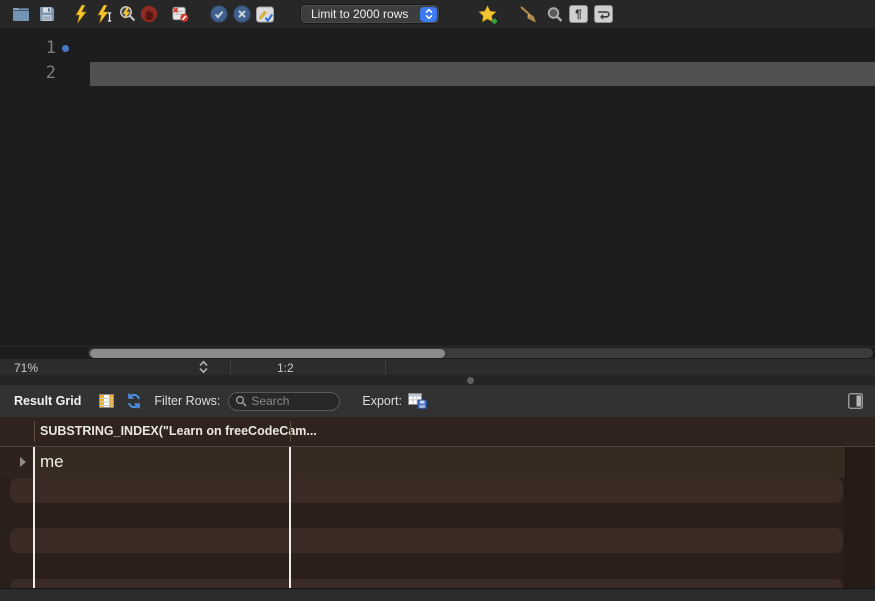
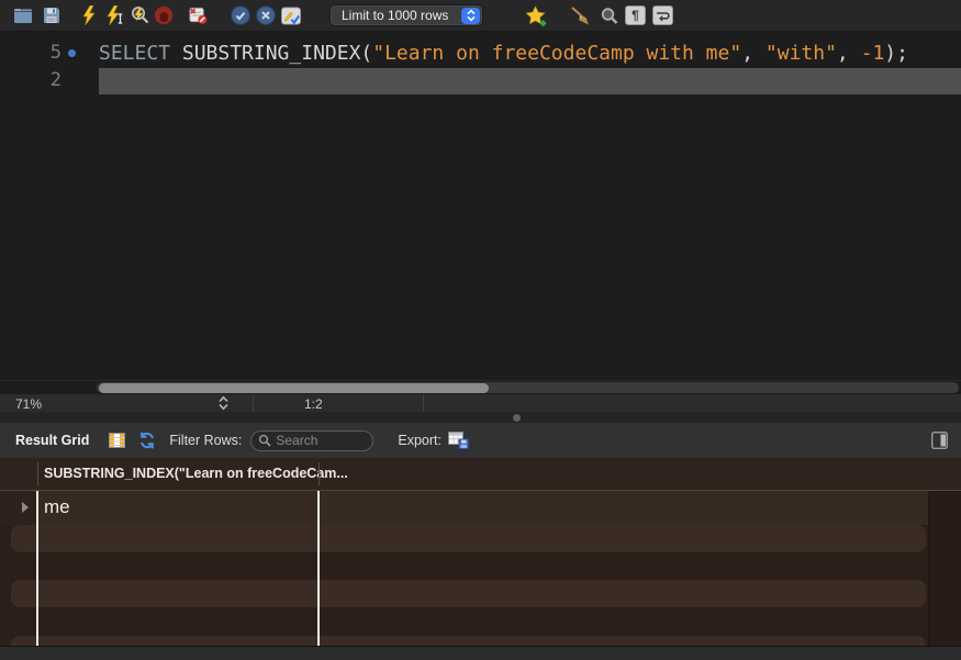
- Limit to 2000 rows
+ Limit to 1000 rows
  ¶
- 1
+ 5
+ SELECT SUBSTRING_INDEX("Learn on freeCodeCamp with me", "with", -1);
  2
  71%
  1:2
  Result Grid
  Filter Rows:
  Search
  Export:
  SUBSTRING_INDEX("Learn on freeCodeCam...
  me
